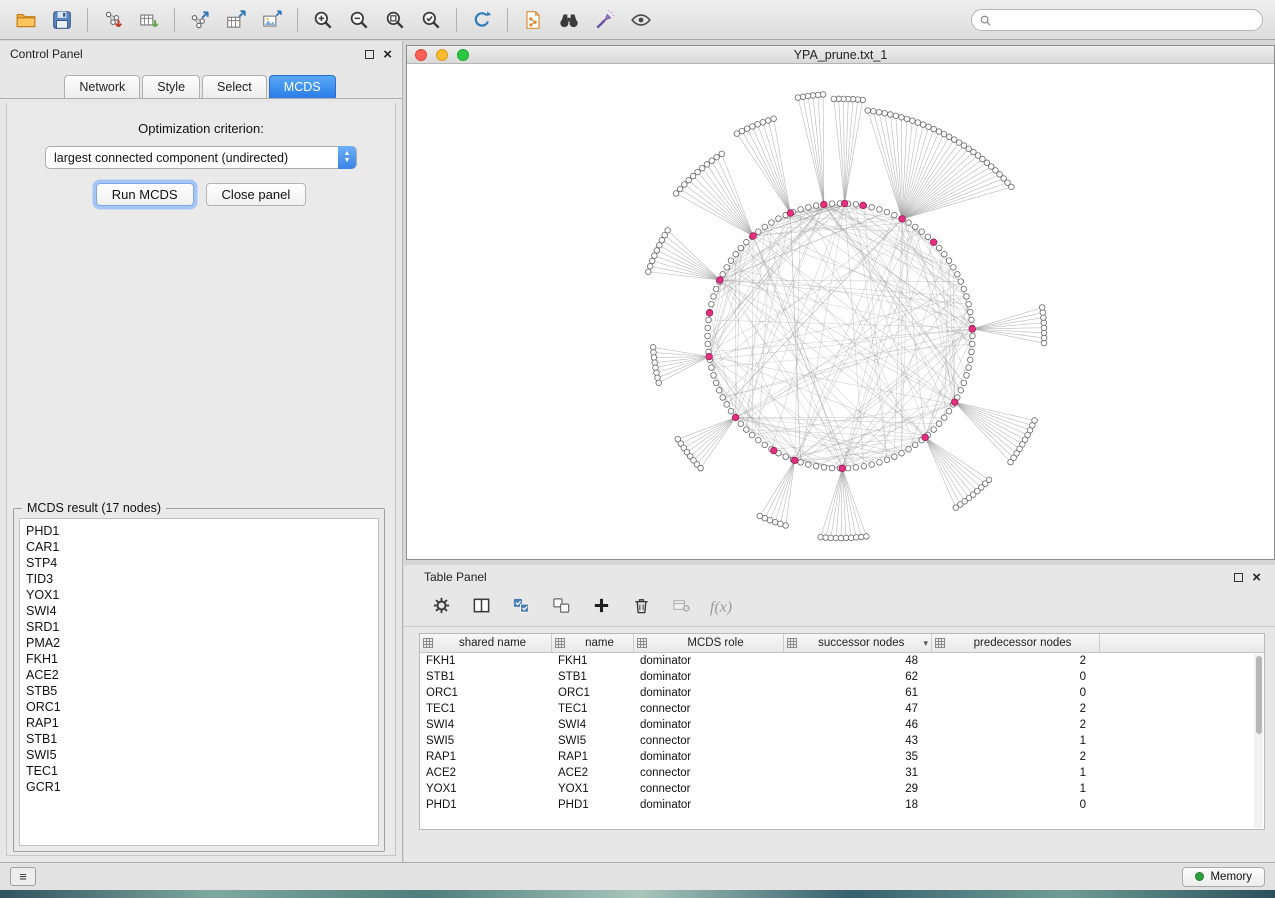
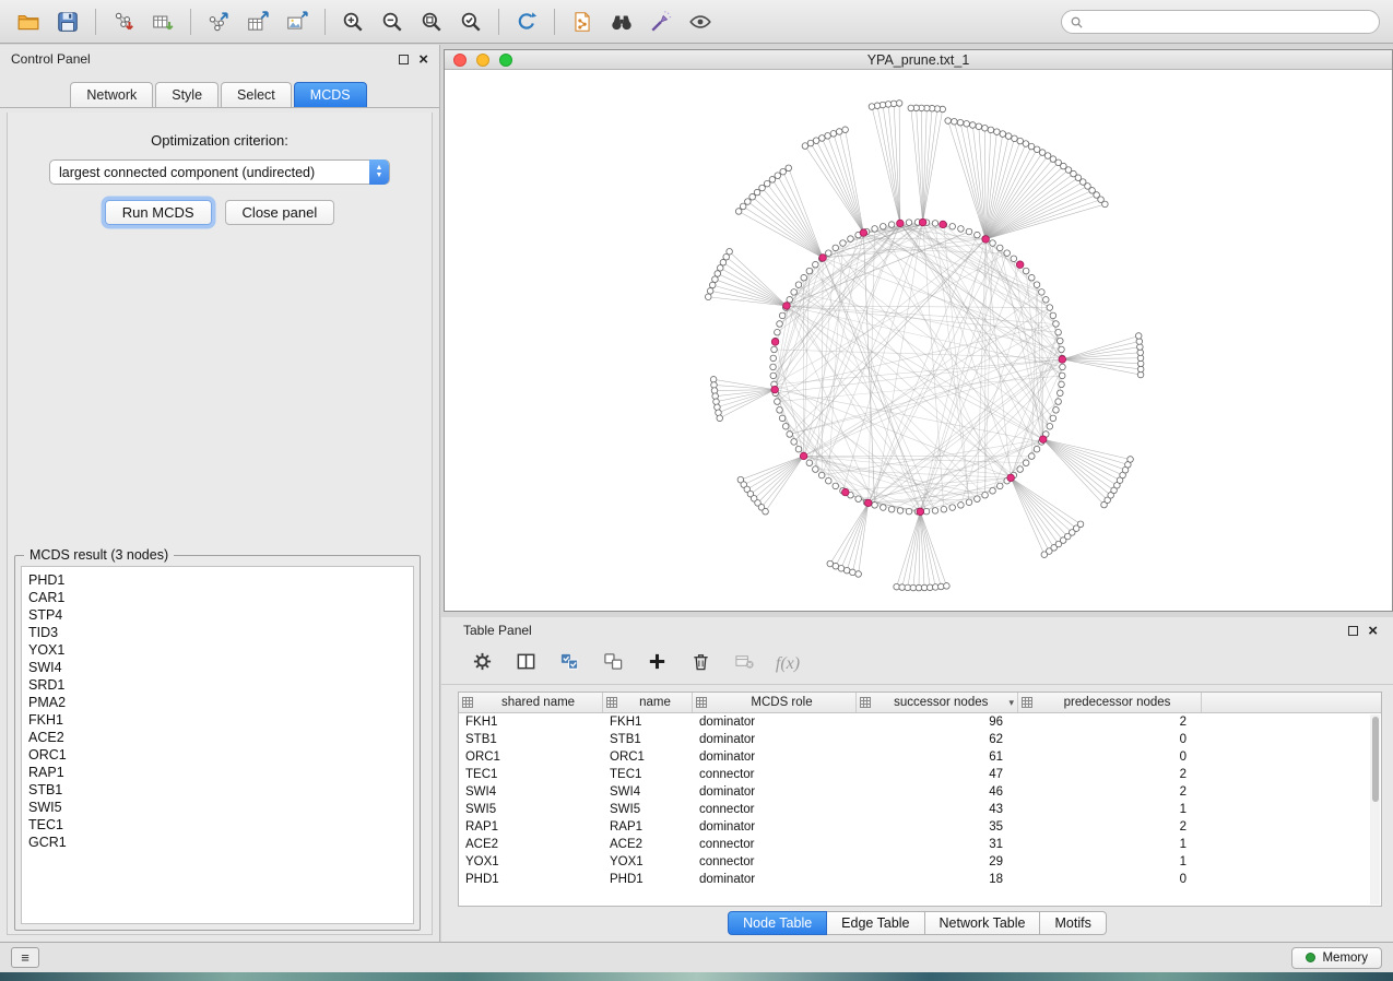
  Control Panel
  ×
  Network
  Style
  Select
  MCDS
  Optimization criterion:
  largest connected component (undirected)
  Run MCDS
  Close panel
- MCDS result (17 nodes)
+ MCDS result (3 nodes)
  PHD1
  CAR1
  STP4
  TID3
  YOX1
  SWI4
  SRD1
  PMA2
  FKH1
  ACE2
- STB5
  ORC1
  RAP1
  STB1
  SWI5
  TEC1
  GCR1
  YPA_prune.txt_1
  Table Panel
  ×
  f(x)
  shared name
  name
  MCDS role
  successor nodes
  ▾
  predecessor nodes
  FKH1
  FKH1
  dominator
- 48
+ 96
  2
  STB1
  STB1
  dominator
  62
  0
  ORC1
  ORC1
  dominator
  61
  0
  TEC1
  TEC1
  connector
  47
  2
  SWI4
  SWI4
  dominator
  46
  2
  SWI5
  SWI5
  connector
  43
  1
  RAP1
  RAP1
  dominator
  35
  2
  ACE2
  ACE2
  connector
  31
  1
  YOX1
  YOX1
  connector
  29
  1
  PHD1
  PHD1
  dominator
  18
  0
+ Node Table
+ Edge Table
+ Network Table
+ Motifs
  ≡
  Memory
